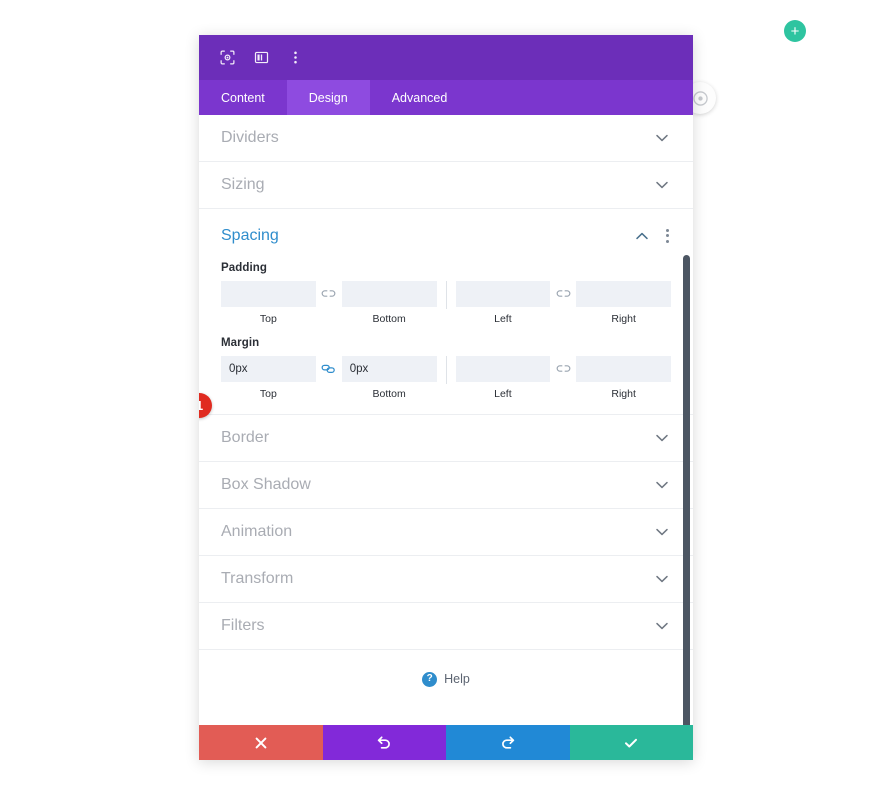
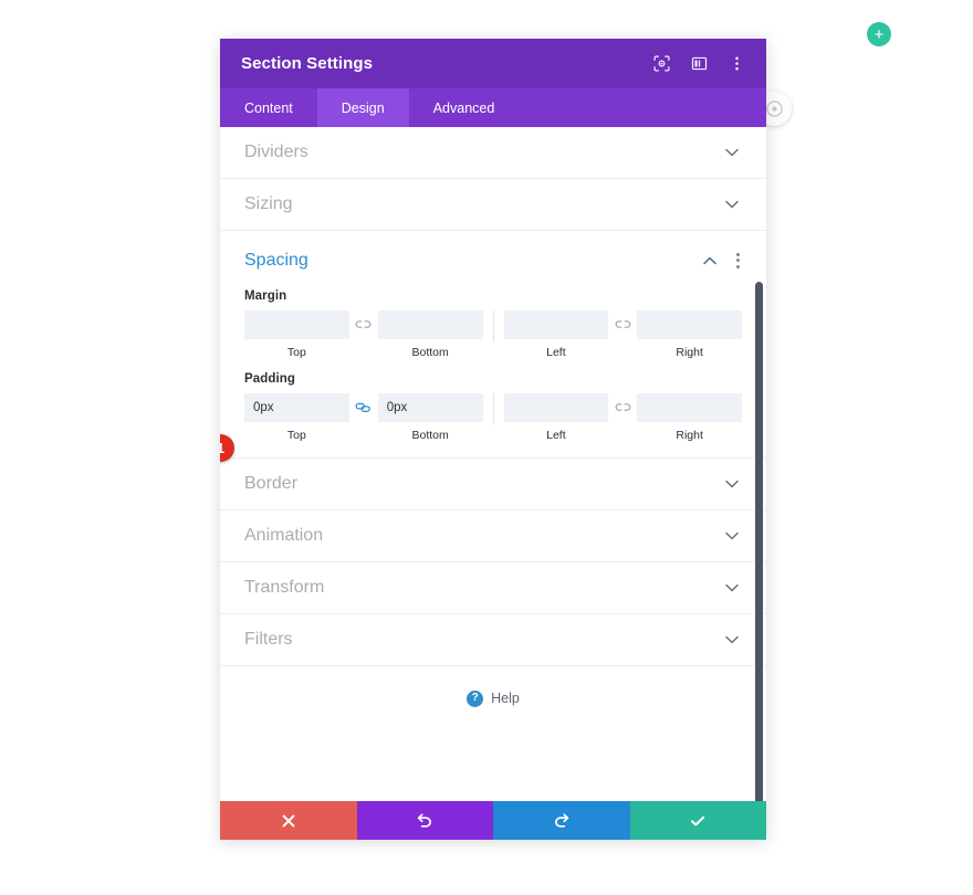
  +
+ Section Settings
  Content
  Design
  Advanced
  Dividers
  Sizing
  Spacing
- Padding
+ Margin
  Top
  Bottom
  Left
  Right
- Margin
+ Padding
  0px
  Top
  0px
  Bottom
  Left
  Right
  Border
- Box Shadow
  Animation
  Transform
  Filters
  ?
  Help
  1
